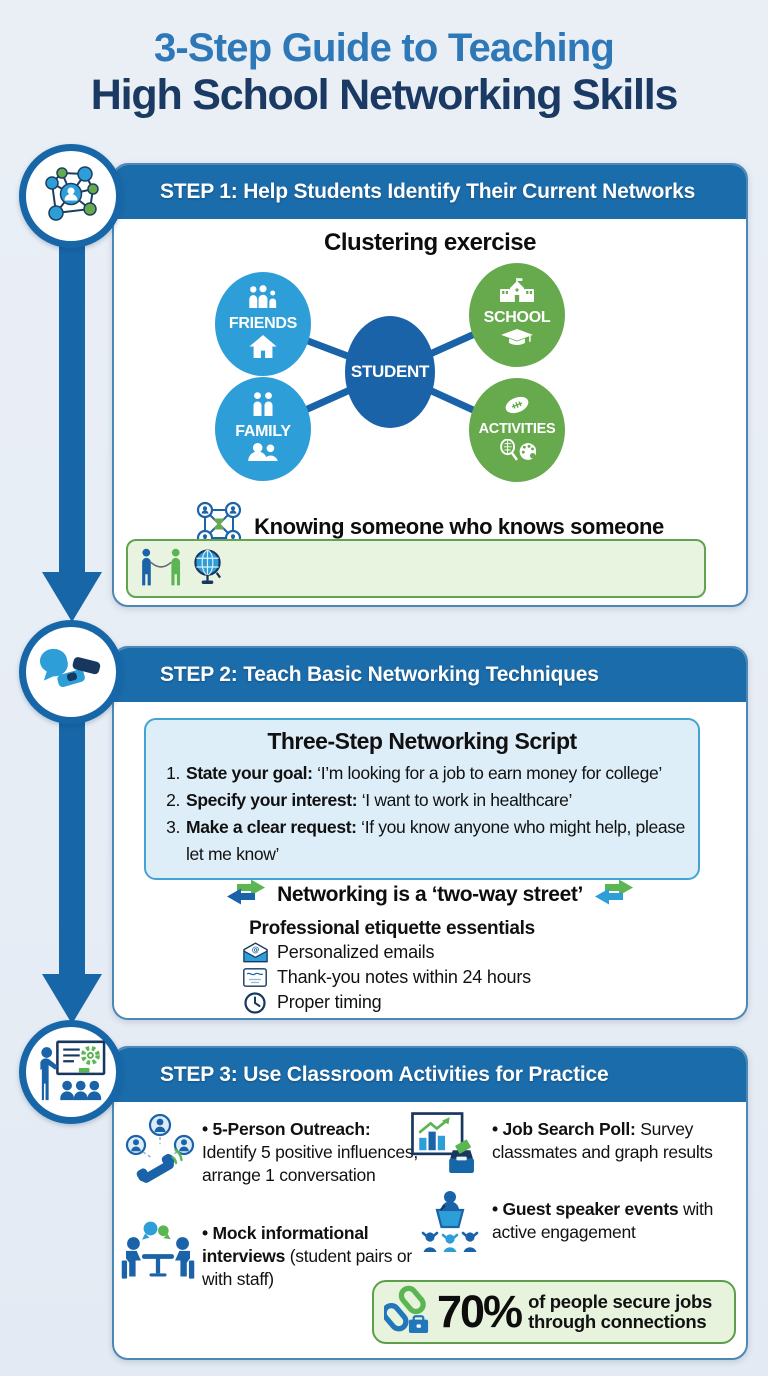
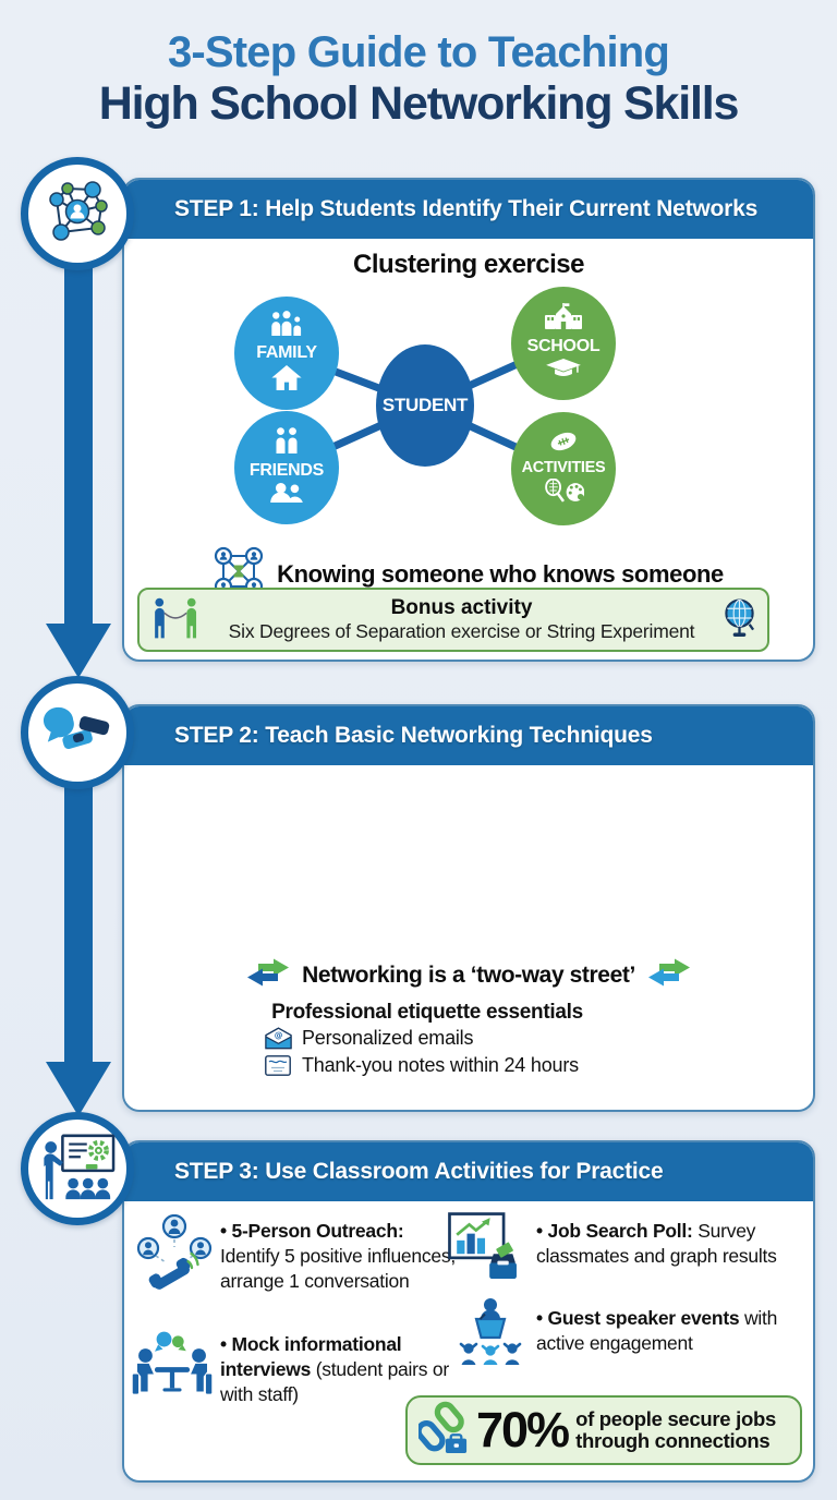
  3-Step Guide to Teaching
  High School Networking Skills
  STEP 1: Help Students Identify Their Current Networks
  Clustering exercise
- FRIENDS
+ FAMILY
  SCHOOL
  STUDENT
- FAMILY
+ FRIENDS
  ACTIVITIES
  Knowing someone who knows someone
+ Bonus activity
+ Six Degrees of Separation exercise or String Experiment
  STEP 2: Teach Basic Networking Techniques
- Three-Step Networking Script
- 1.
- State your goal: ‘I’m looking for a job to earn money for college’
- 2.
- Specify your interest: ‘I want to work in healthcare’
- 3.
- Make a clear request: ‘If you know anyone who might help, please let me know’
  Networking is a ‘two-way street’
  Professional etiquette essentials
  @
  Personalized emails
  Thank-you notes within 24 hours
- Proper timing
  STEP 3: Use Classroom Activities for Practice
  • 5-Person Outreach: Identify 5 positive influences arrange 1 conversation
  • Job Search Poll: Survey classmates and graph results
  • Guest speaker events with active engagement
  • Mock informational interviews (student pairs or with staff)
  70%
  of people secure jobs
  through connections
